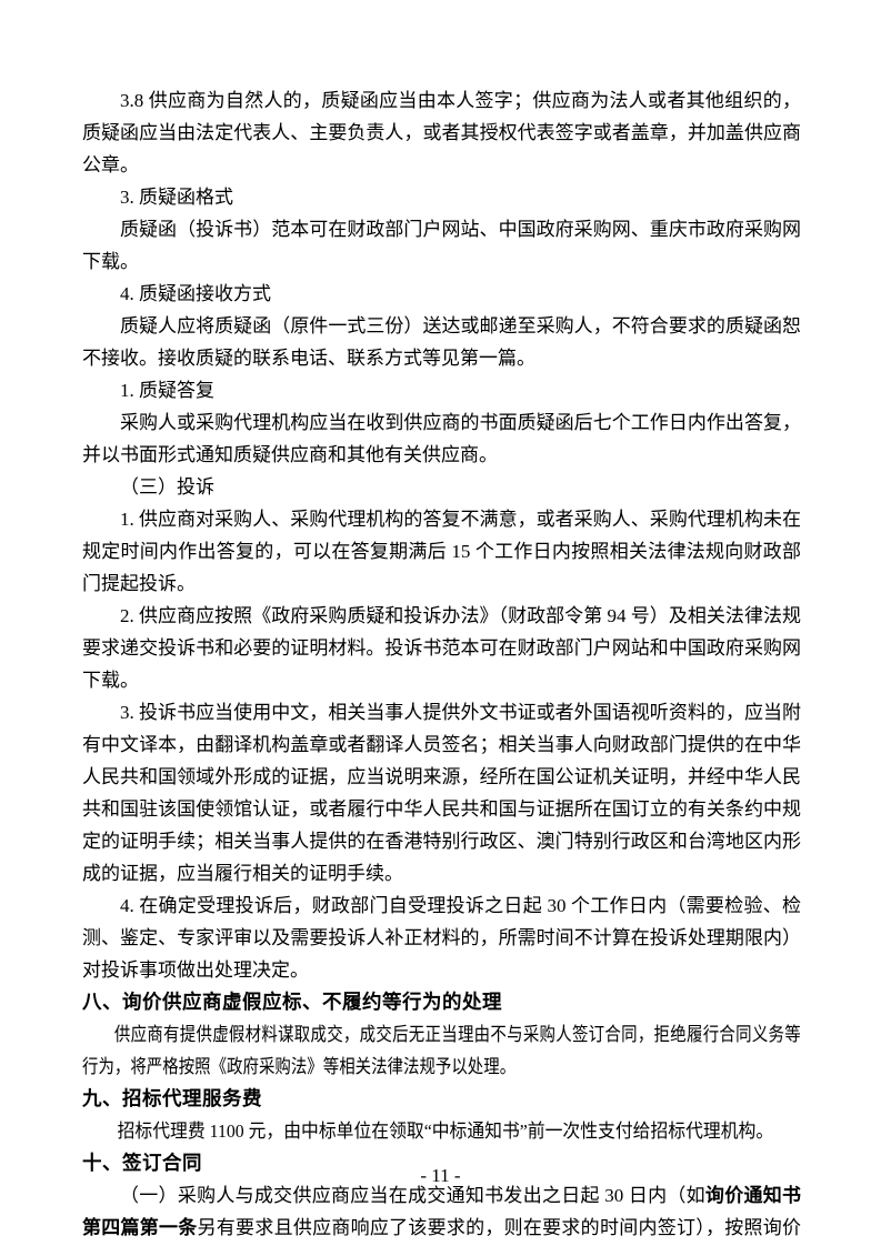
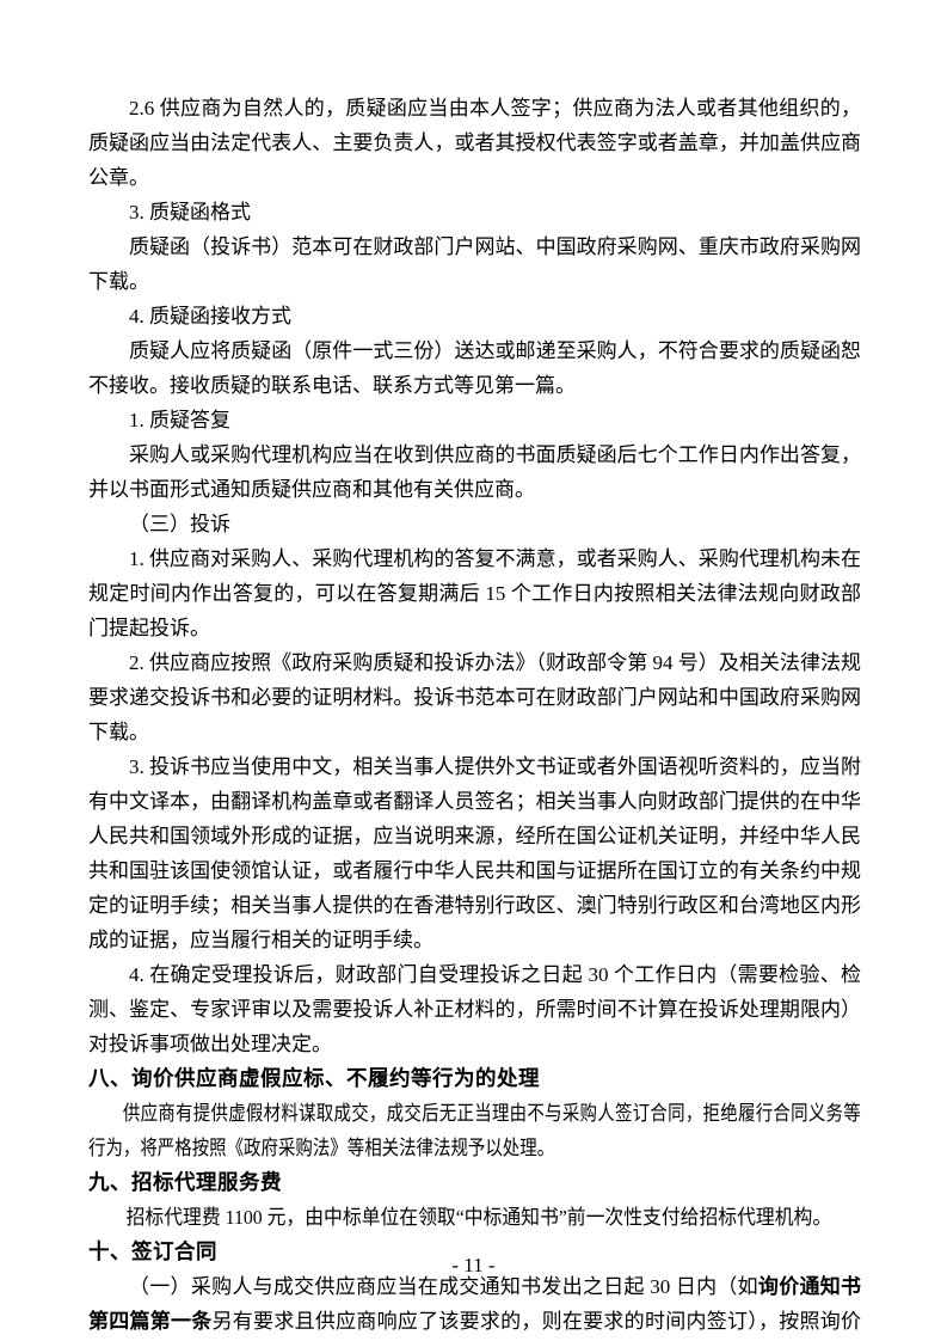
- 3.8 供应商为自然人的，质疑函应当由本人签字；供应商为法人或者其他组织的，质疑函应当由法定代表人、主要负责人，或者其授权代表签字或者盖章，并加盖供应商公章。
+ 2.6 供应商为自然人的，质疑函应当由本人签字；供应商为法人或者其他组织的，质疑函应当由法定代表人、主要负责人，或者其授权代表签字或者盖章，并加盖供应商公章。
  3. 质疑函格式
  质疑函（投诉书）范本可在财政部门户网站、中国政府采购网、重庆市政府采购网下载。
  4. 质疑函接收方式
  质疑人应将质疑函（原件一式三份）送达或邮递至采购人，不符合要求的质疑函恕不接收。接收质疑的联系电话、联系方式等见第一篇。
  1. 质疑答复
  采购人或采购代理机构应当在收到供应商的书面质疑函后七个工作日内作出答复，并以书面形式通知质疑供应商和其他有关供应商。
  （三）投诉
  1. 供应商对采购人、采购代理机构的答复不满意，或者采购人、采购代理机构未在规定时间内作出答复的，可以在答复期满后 15 个工作日内按照相关法律法规向财政部门提起投诉。
  2. 供应商应按照《政府采购质疑和投诉办法》（财政部令第 94 号）及相关法律法规要求递交投诉书和必要的证明材料。投诉书范本可在财政部门户网站和中国政府采购网下载。
  3. 投诉书应当使用中文，相关当事人提供外文书证或者外国语视听资料的，应当附有中文译本，由翻译机构盖章或者翻译人员签名；相关当事人向财政部门提供的在中华人民共和国领域外形成的证据，应当说明来源，经所在国公证机关证明，并经中华人民共和国驻该国使领馆认证，或者履行中华人民共和国与证据所在国订立的有关条约中规定的证明手续；相关当事人提供的在香港特别行政区、澳门特别行政区和台湾地区内形成的证据，应当履行相关的证明手续。
  4. 在确定受理投诉后，财政部门自受理投诉之日起 30 个工作日内（需要检验、检测、鉴定、专家评审以及需要投诉人补正材料的，所需时间不计算在投诉处理期限内）对投诉事项做出处理决定。
  八、询价供应商虚假应标、不履约等行为的处理
  供应商有提供虚假材料谋取成交，成交后无正当理由不与采购人签订合同，拒绝履行合同义务等行为，将严格按照《政府采购法》等相关法律法规予以处理。
  九、招标代理服务费
  招标代理费 1100 元，由中标单位在领取“中标通知书”前一次性支付给招标代理机构。
  十、签订合同
  - 11 -
